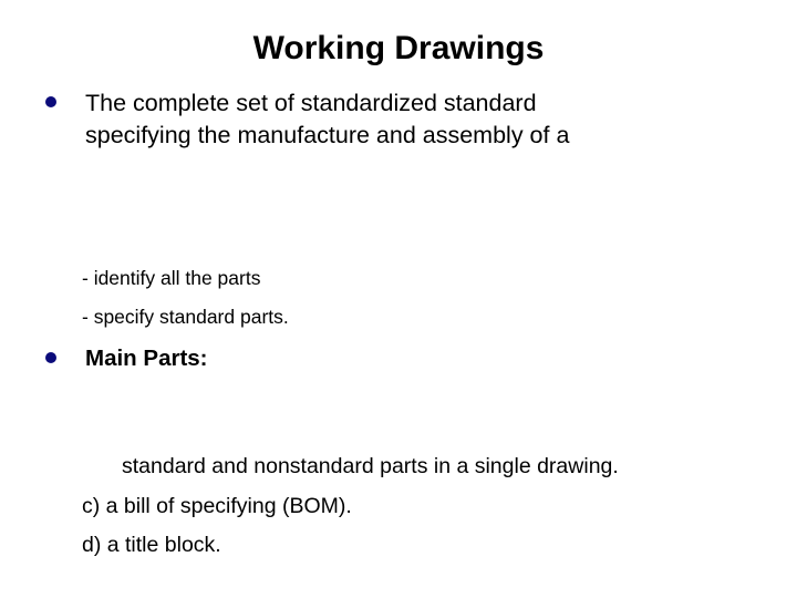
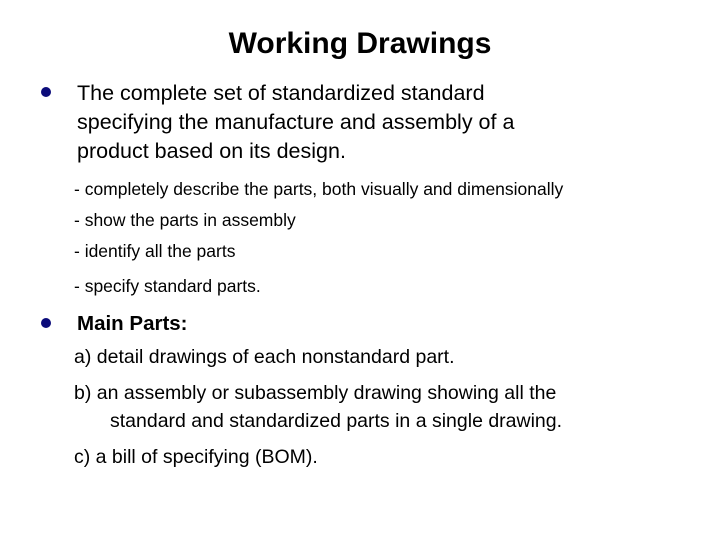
  Working Drawings
  The complete set of standardized standard
  specifying the manufacture and assembly of a
+ product based on its design.
+ - completely describe the parts, both visually and dimensionally
+ - show the parts in assembly
  - identify all the parts
  - specify standard parts.
  Main Parts:
+ a) detail drawings of each nonstandard part.
+ b) an assembly or subassembly drawing showing all the
- standard and nonstandard parts in a single drawing.
+ standard and standardized parts in a single drawing.
  c) a bill of specifying (BOM).
- d) a title block.
